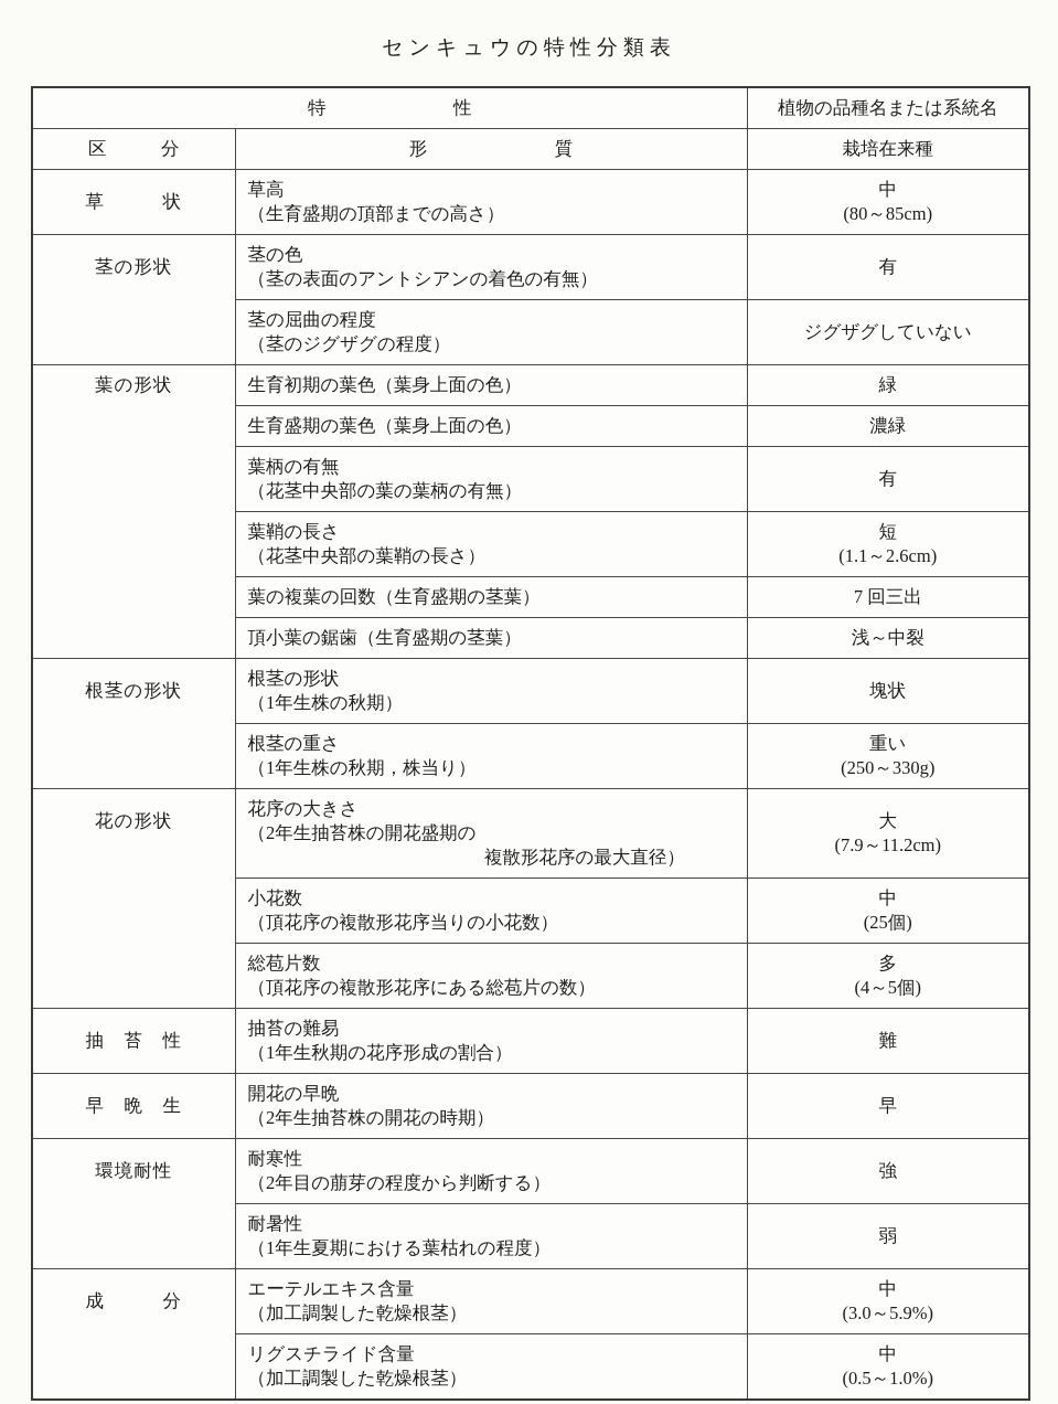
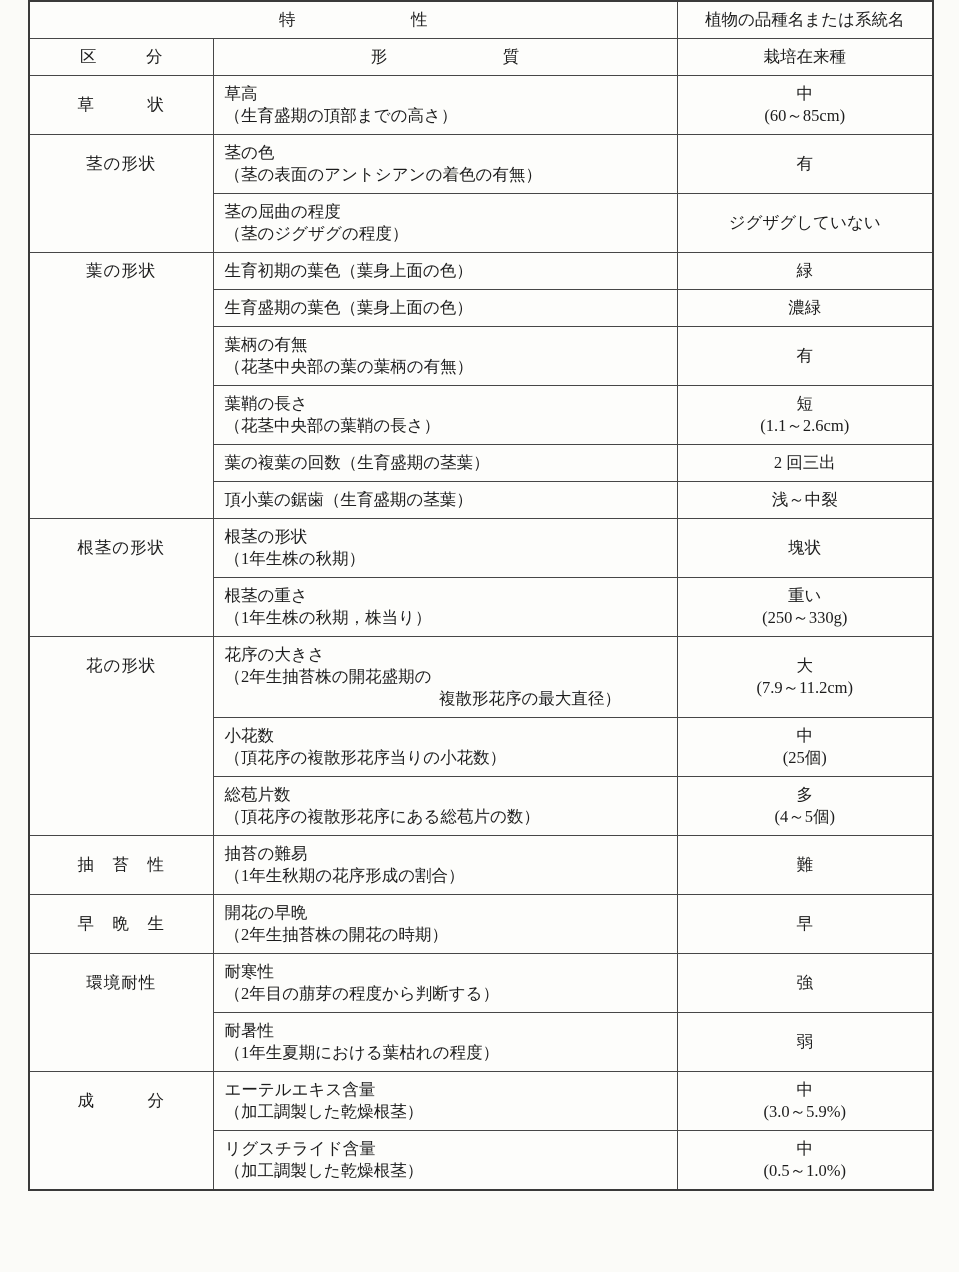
- センキュウの特性分類表
  特 性	植物の品種名または系統名
  区 分	形 質	栽培在来種
- 草 状	草高 （生育盛期の頂部までの高さ）	中 (80～85cm)
+ 草 状	草高 （生育盛期の頂部までの高さ）	中 (60～85cm)
  茎の形状	茎の色 （茎の表面のアントシアンの着色の有無）	有
  茎の屈曲の程度 （茎のジグザグの程度）	ジグザグしていない
  葉の形状	生育初期の葉色（葉身上面の色）	緑
  生育盛期の葉色（葉身上面の色）	濃緑
  葉柄の有無 （花茎中央部の葉の葉柄の有無）	有
  葉鞘の長さ （花茎中央部の葉鞘の長さ）	短 (1.1～2.6cm)
- 葉の複葉の回数（生育盛期の茎葉）	7 回三出
+ 葉の複葉の回数（生育盛期の茎葉）	2 回三出
  頂小葉の鋸歯（生育盛期の茎葉）	浅～中裂
  根茎の形状	根茎の形状 （1年生株の秋期）	塊状
  根茎の重さ （1年生株の秋期，株当り）	重い (250～330g)
  花の形状	花序の大きさ （2年生抽苔株の開花盛期の 複散形花序の最大直径）	大 (7.9～11.2cm)
  小花数 （頂花序の複散形花序当りの小花数）	中 (25個)
  総苞片数 （頂花序の複散形花序にある総苞片の数）	多 (4～5個)
  抽 苔 性	抽苔の難易 （1年生秋期の花序形成の割合）	難
  早 晩 生	開花の早晩 （2年生抽苔株の開花の時期）	早
  環境耐性	耐寒性 （2年目の萠芽の程度から判断する）	強
  耐暑性 （1年生夏期における葉枯れの程度）	弱
  成 分	エーテルエキス含量 （加工調製した乾燥根茎）	中 (3.0～5.9%)
  リグスチライド含量 （加工調製した乾燥根茎）	中 (0.5～1.0%)
